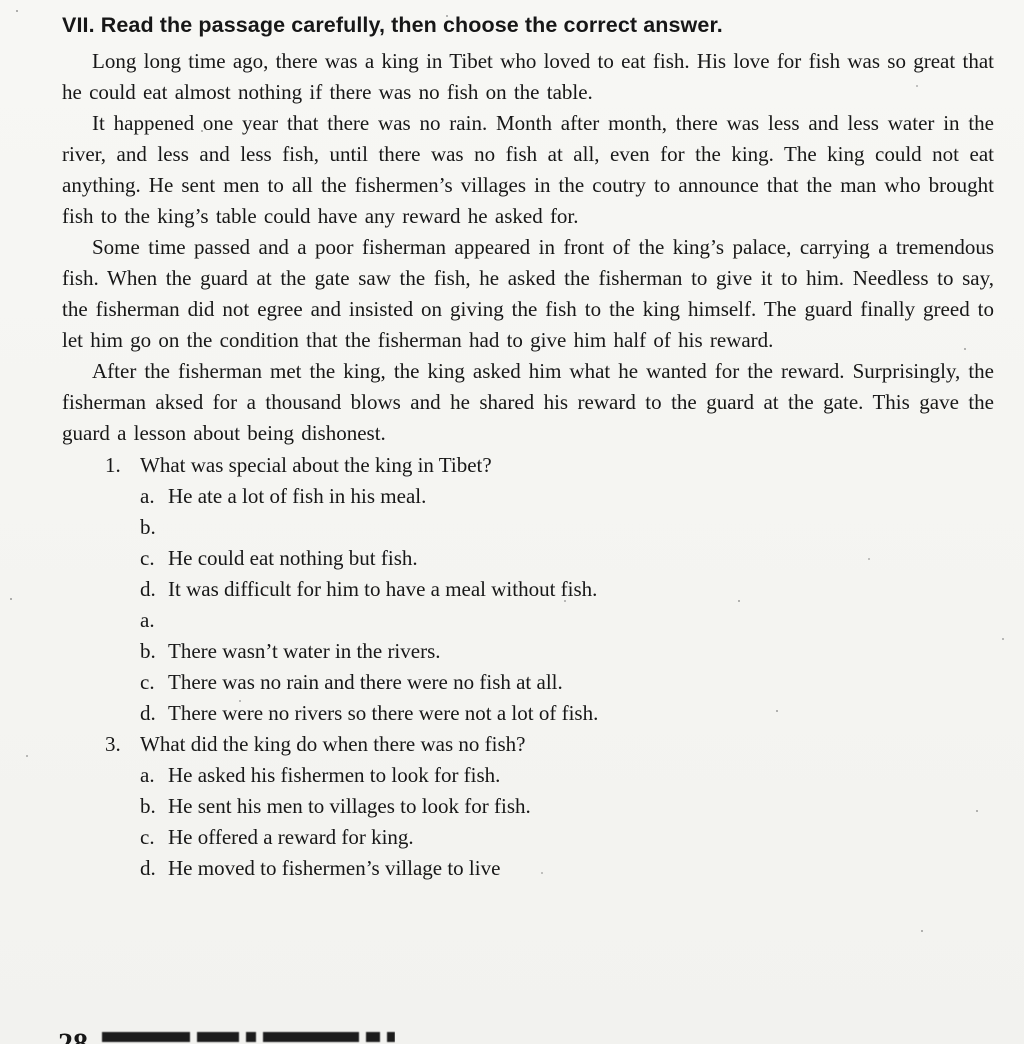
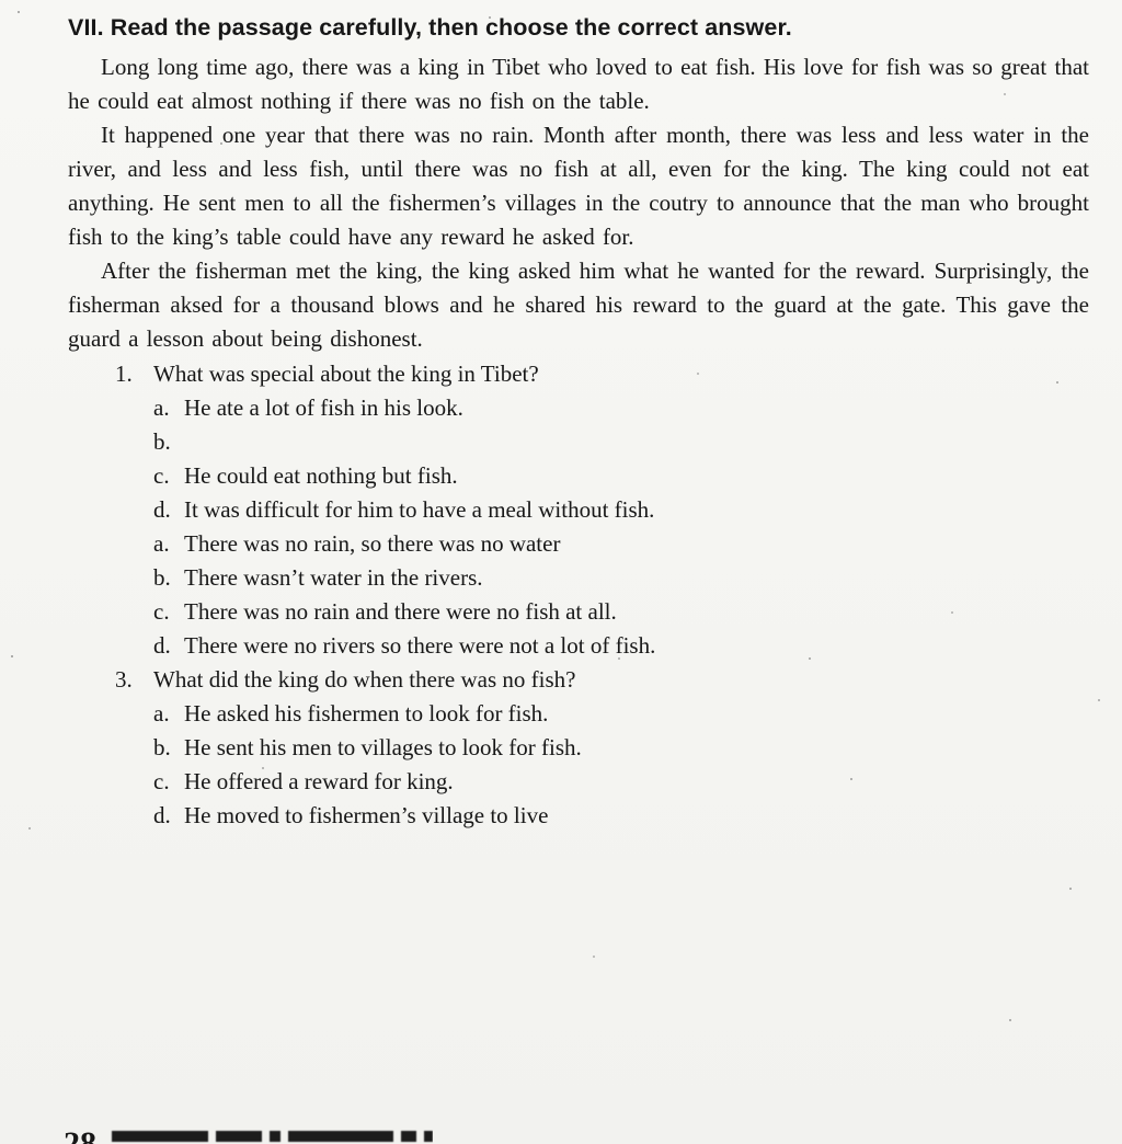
  VII. Read the passage carefully, then choose the correct answer.
  Long long time ago, there was a king in Tibet who loved to eat fish. His love for fish was so great that he could eat almost nothing if there was no fish on the table.
  It happened one year that there was no rain. Month after month, there was less and less water in the river, and less and less fish, until there was no fish at all, even for the king. The king could not eat anything. He sent men to all the fishermen’s villages in the coutry to announce that the man who brought fish to the king’s table could have any reward he asked for.
- Some time passed and a poor fisherman appeared in front of the king’s palace, carrying a tremendous fish. When the guard at the gate saw the fish, he asked the fisherman to give it to him. Needless to say, the fisherman did not egree and insisted on giving the fish to the king himself. The guard finally greed to let him go on the condition that the fisherman had to give him half of his reward.
  After the fisherman met the king, the king asked him what he wanted for the reward. Surprisingly, the fisherman aksed for a thousand blows and he shared his reward to the guard at the gate. This gave the guard a lesson about being dishonest.
  1.
  What was special about the king in Tibet?
  a.
- He ate a lot of fish in his meal.
+ He ate a lot of fish in his look.
  b.
  c.
  He could eat nothing but fish.
  d.
  It was difficult for him to have a meal without fish.
  a.
+ There was no rain, so there was no water
  b.
  There wasn’t water in the rivers.
  c.
  There was no rain and there were no fish at all.
  d.
  There were no rivers so there were not a lot of fish.
  3.
  What did the king do when there was no fish?
  a.
  He asked his fishermen to look for fish.
  b.
  He sent his men to villages to look for fish.
  c.
  He offered a reward for king.
  d.
  He moved to fishermen’s village to live
